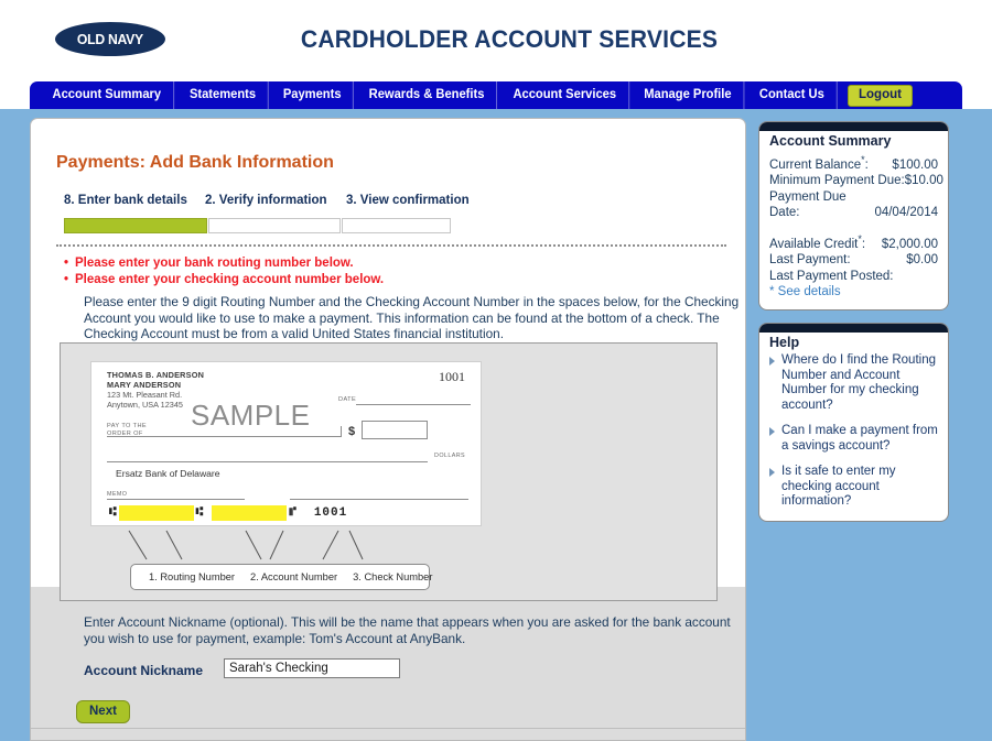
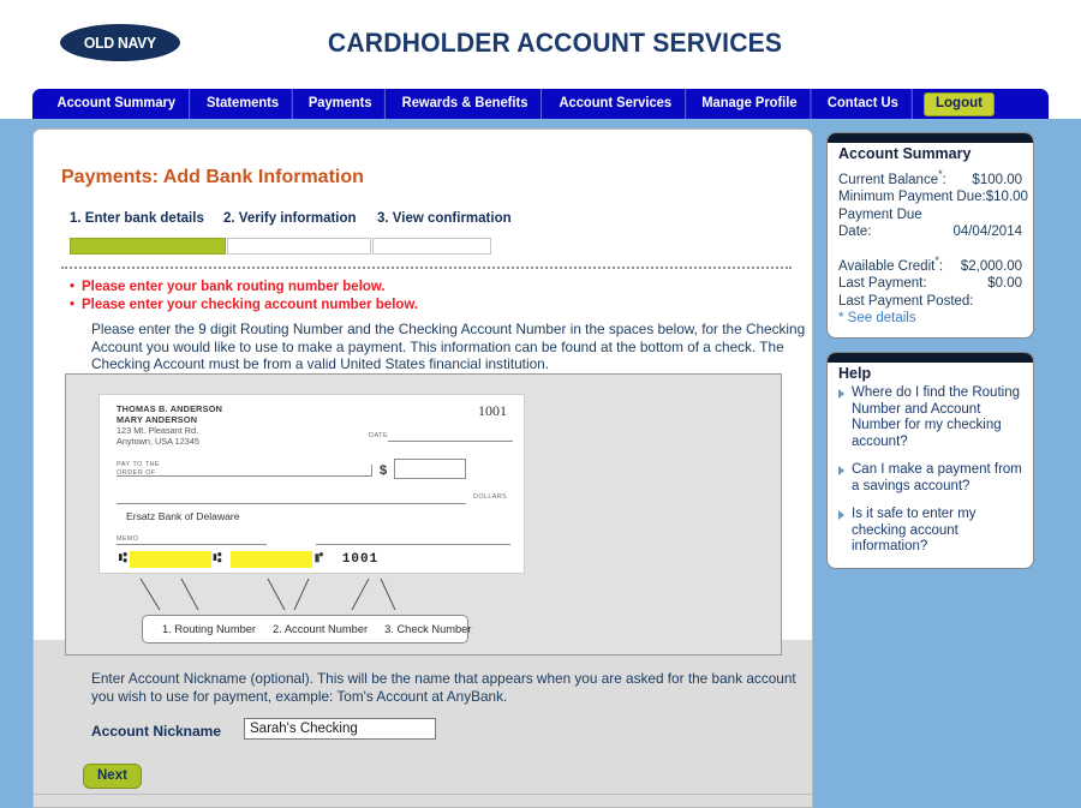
  OLD NAVY
  CARDHOLDER ACCOUNT SERVICES
  Account Summary
  Statements
  Payments
  Rewards & Benefits
  Account Services
  Manage Profile
  Contact Us
  Logout
  Payments: Add Bank Information
- 8. Enter bank details
+ 1. Enter bank details
  2. Verify information
  3. View confirmation
  Please enter your bank routing number below.
  Please enter your checking account number below.
  Please enter the 9 digit Routing Number and the Checking Account Number in the spaces below, for the Checking Account you would like to use to make a payment. This information can be found at the bottom of a check. The Checking Account must be from a valid United States financial institution.
  THOMAS B. ANDERSON
  MARY ANDERSON
  123 Mt. Pleasant Rd.
  Anytown, USA 12345
  1001
- SAMPLE
  $
  Ersatz Bank of Delaware
  ⑆
  ⑆
  ⑈
  1001
  1. Routing Number
  2. Account Number
  3. Check Number
  Enter Account Nickname (optional). This will be the name that appears when you are asked for the bank account you wish to use for payment, example: Tom's Account at AnyBank.
  Account Nickname
  Sarah's Checking
  Next
  Account Summary
  Current Balance*:
  $100.00
  Minimum Payment Due:
  $10.00
  Payment Due
  Date:
  04/04/2014
  Available Credit*:
  $2,000.00
  Last Payment:
  $0.00
  Last Payment Posted:
  * See details
  Help
  Where do I find the Routing Number and Account Number for my checking account?
  Can I make a payment from a savings account?
  Is it safe to enter my checking account information?
